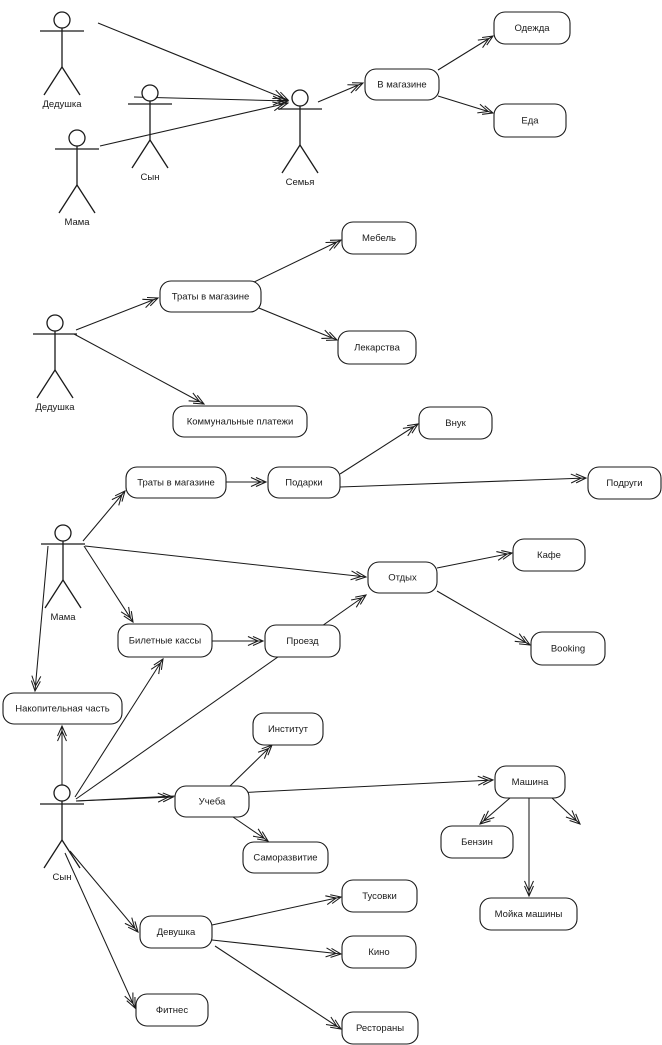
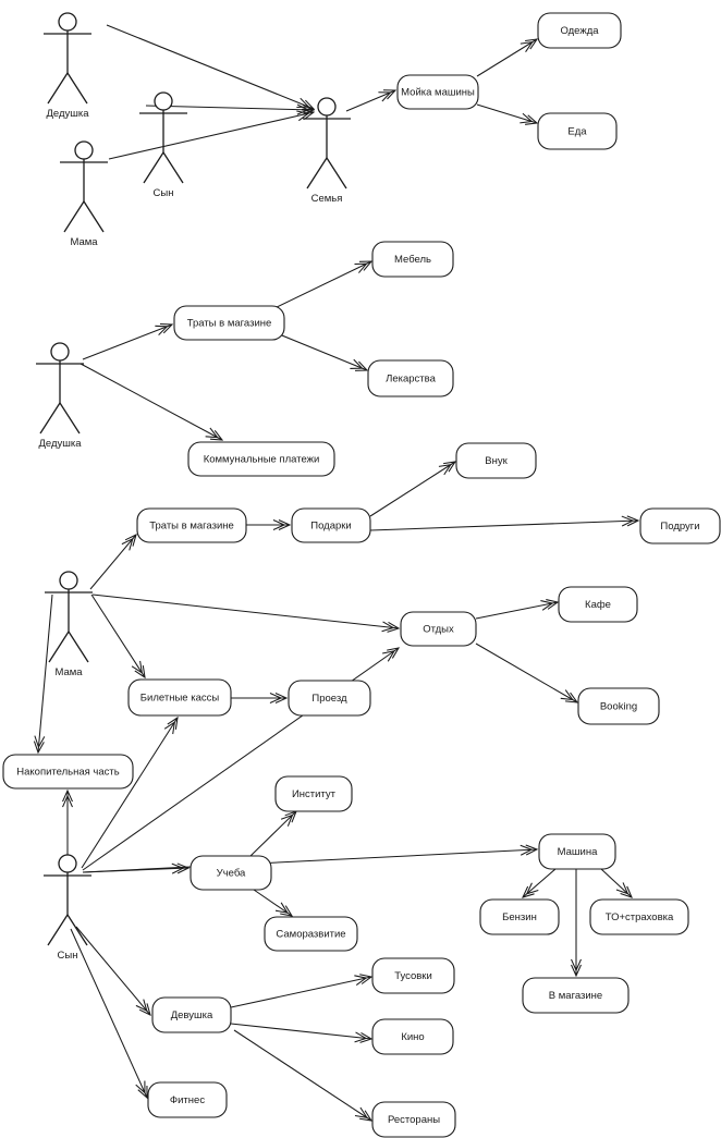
  Дедушка
  Сын
  Мама
  Семья
  Дедушка
  Мама
  Сын
- В магазине
+ Мойка машины
  Одежда
  Еда
  Траты в магазине
  Мебель
  Лекарства
  Коммунальные платежи
  Траты в магазине
  Подарки
  Внук
  Подруги
  Отдых
  Кафе
  Booking
  Билетные кассы
  Проезд
  Накопительная часть
  Институт
  Учеба
  Саморазвитие
  Машина
  Бензин
+ ТО+страховка
- Мойка машины
+ В магазине
  Девушка
  Тусовки
  Кино
  Рестораны
  Фитнес
